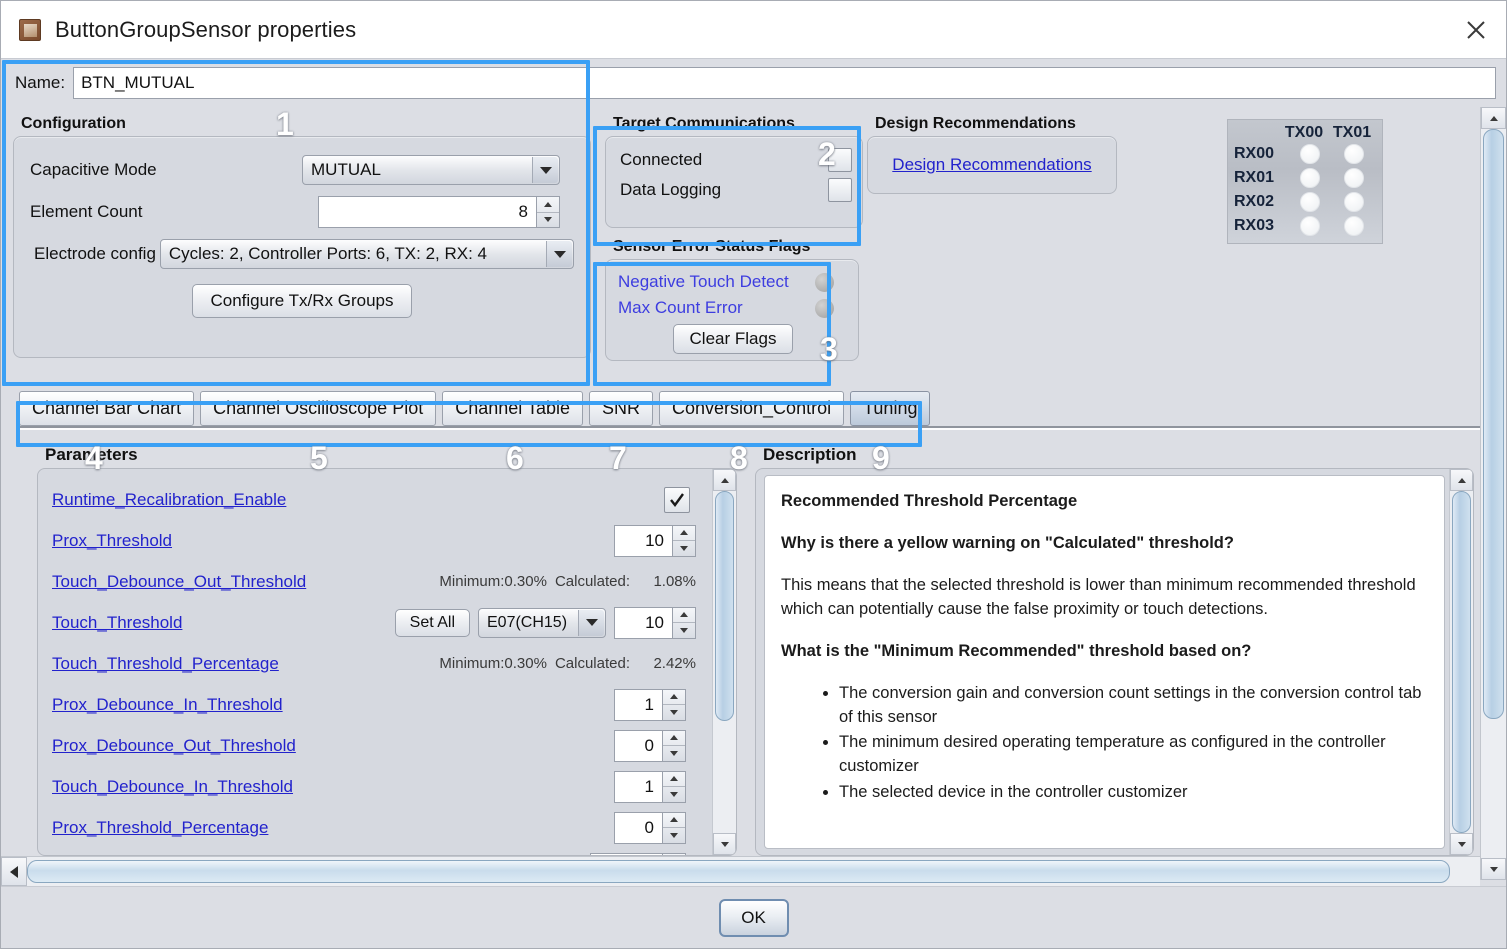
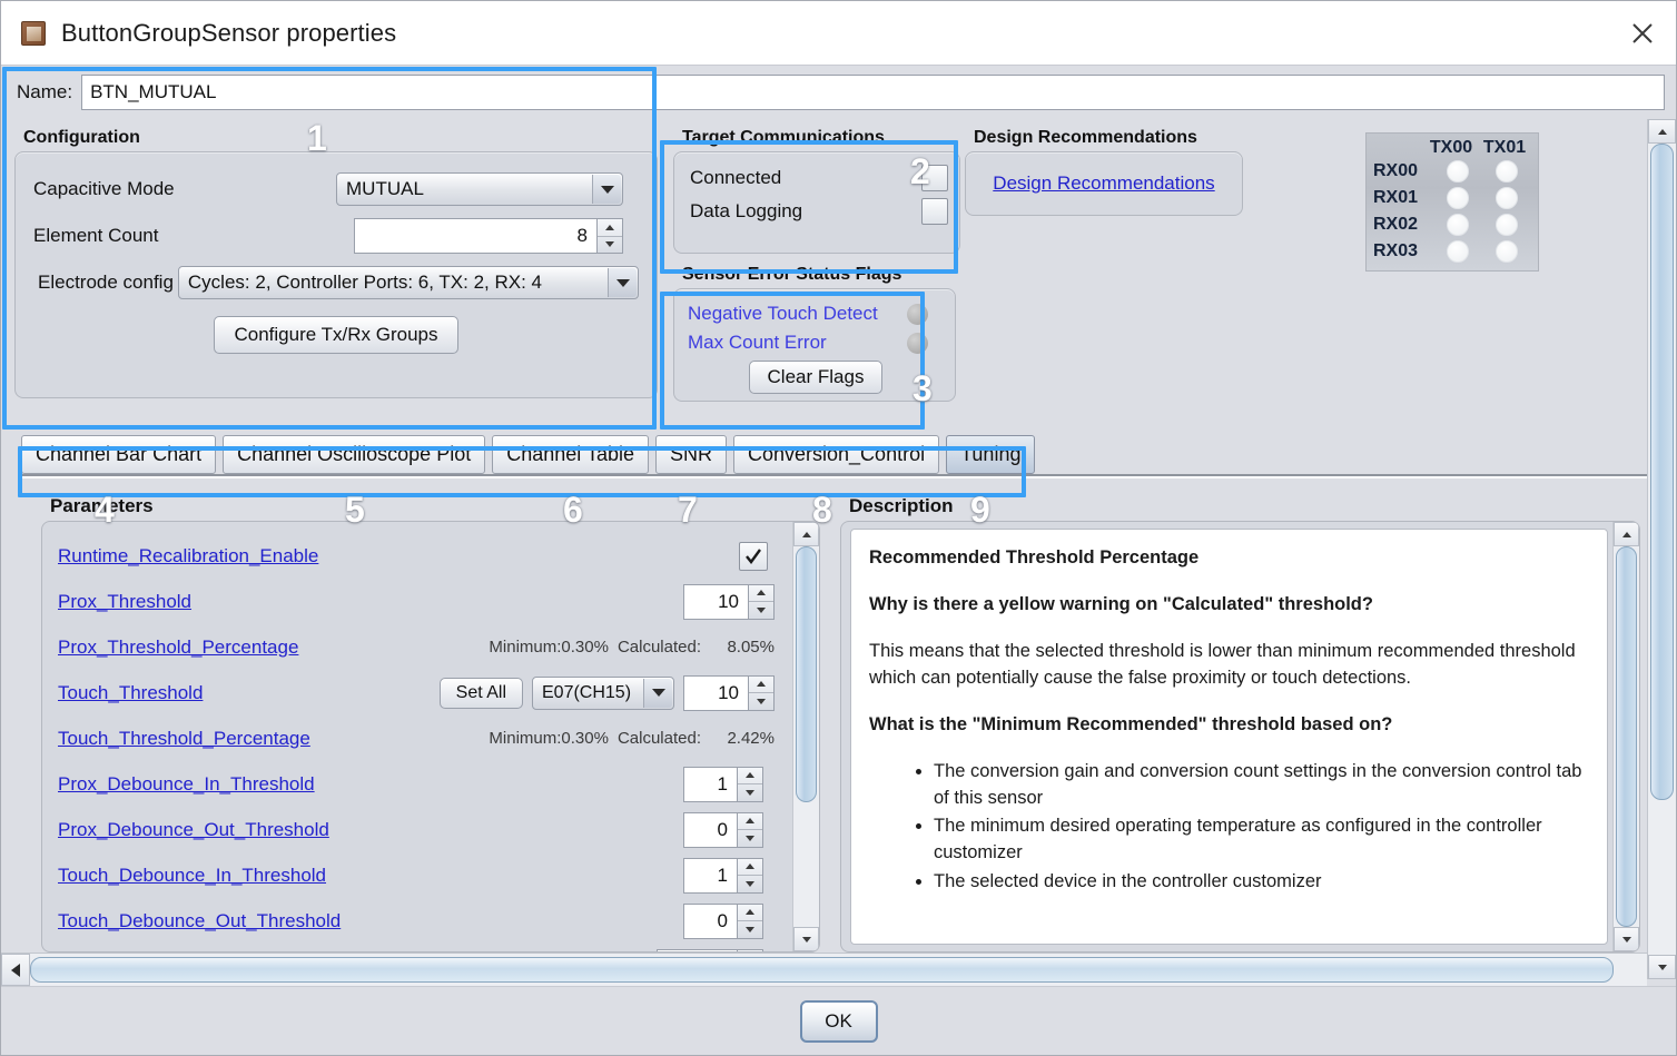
  ButtonGroupSensor properties
  Name:
  BTN_MUTUAL
  Configuration
  Capacitive Mode
  MUTUAL
  Element Count
  8
  Electrode config
  Cycles: 2, Controller Ports: 6, TX: 2, RX: 4
  Configure Tx/Rx Groups
  Target Communications
  Connected
  Data Logging
  Sensor Error Status Flags
  Negative Touch Detect
  Max Count Error
  Clear Flags
  Design Recommendations
  Design Recommendations
  TX00
  TX01
  RX00
  RX01
  RX02
  RX03
  Channel Bar Chart
  Channel Oscilloscope Plot
  Channel Table
  SNR
  Conversion_Control
  Tuning
  Parameters
  Runtime_Recalibration_Enable
  Prox_Threshold
  10
- Touch_Debounce_Out_Threshold
+ Prox_Threshold_Percentage
  Minimum:0.30%
  Calculated:
- 1.08%
+ 8.05%
  Touch_Threshold
  Set All
  E07(CH15)
  10
  Touch_Threshold_Percentage
  Minimum:0.30%
  Calculated:
  2.42%
  Prox_Debounce_In_Threshold
  1
  Prox_Debounce_Out_Threshold
  0
  Touch_Debounce_In_Threshold
  1
- Prox_Threshold_Percentage
+ Touch_Debounce_Out_Threshold
  0
  Description
  Recommended Threshold Percentage
  Why is there a yellow warning on "Calculated" threshold?
  This means that the selected threshold is lower than minimum recommended threshold which can potentially cause the false proximity or touch detections.
  What is the "Minimum Recommended" threshold based on?
  The conversion gain and conversion count settings in the conversion control tab of this sensor
  The minimum desired operating temperature as configured in the controller customizer
  The selected device in the controller customizer
  OK
  1
  2
  3
  4
  5
  6
  7
  8
  9
